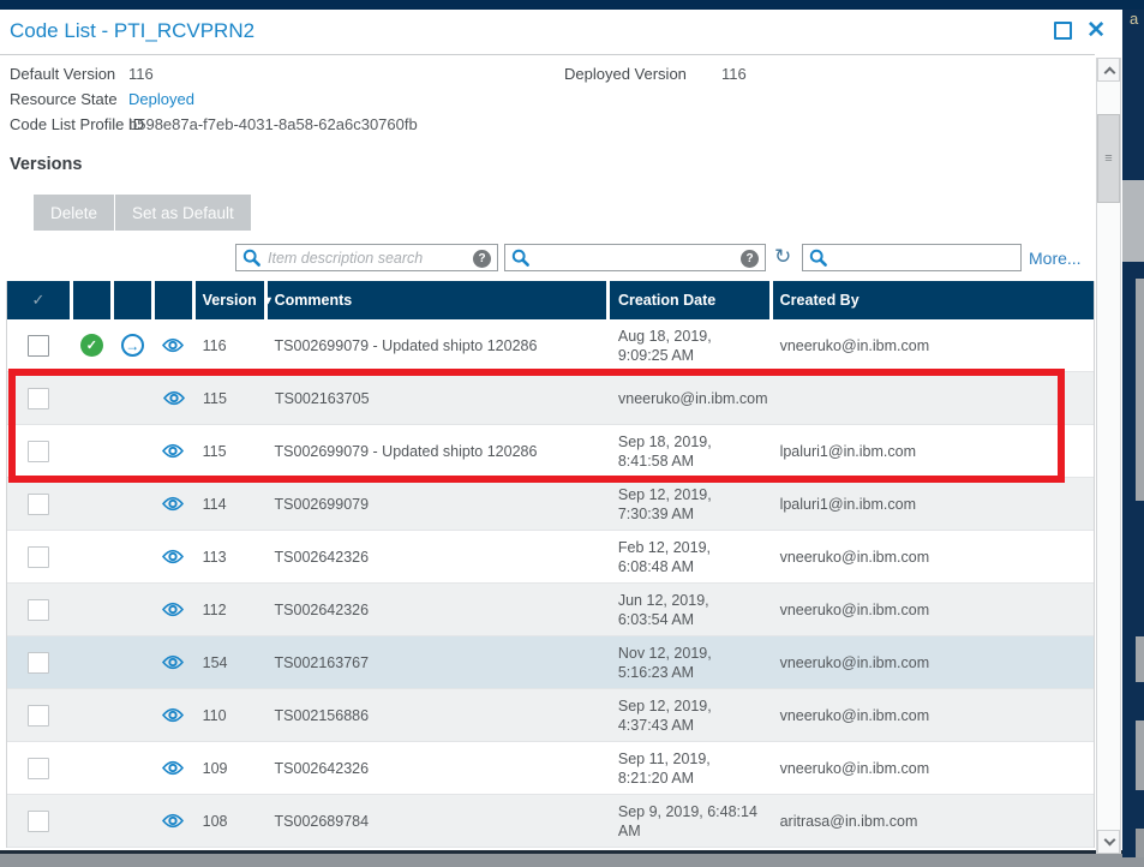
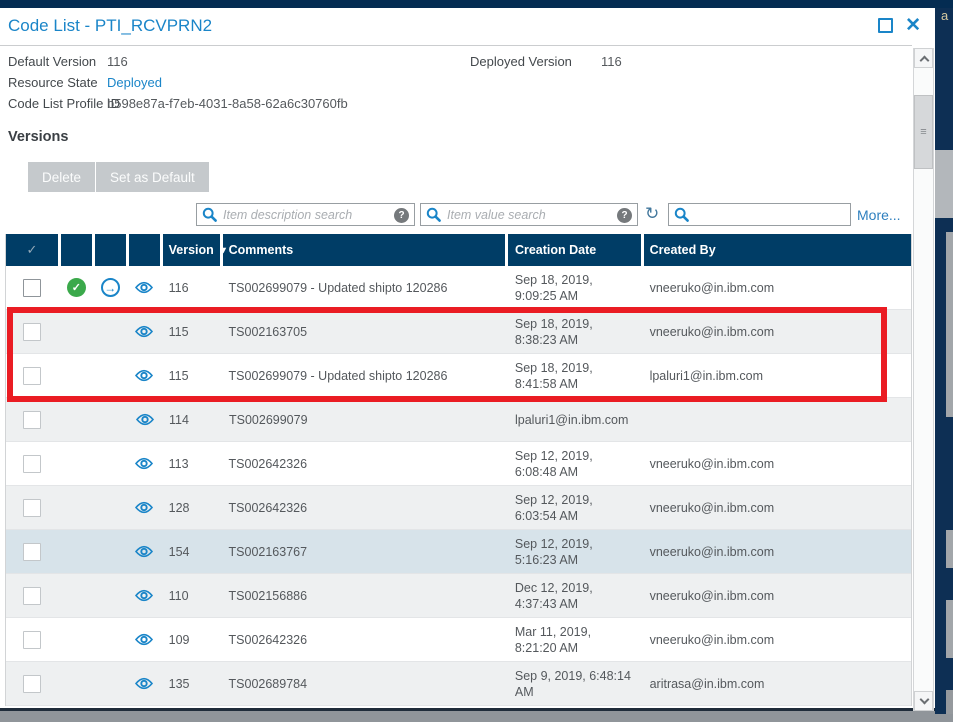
  a
  Code List - PTI_RCVPRN2
  ✕
  Default Version
  116
  Deployed Version
  116
  Resource State
  Deployed
  Code List Profile ID
  b598e87a-f7eb-4031-8a58-62a6c30760fb
  Versions
  Delete
  Set as Default
  Item description search
  ?
+ Item value search
  ?
  ↻
  More...
  ✓
  Version
  ▾
  Comments
  Creation Date
  Created By
  ✓
  →
  116
  TS002699079 - Updated shipto 120286
- Aug 18, 2019, 9:09:25 AM
+ Sep 18, 2019, 9:09:25 AM
  vneeruko@in.ibm.com
  115
  TS002163705
+ Sep 18, 2019, 8:38:23 AM
  vneeruko@in.ibm.com
  115
  TS002699079 - Updated shipto 120286
  Sep 18, 2019, 8:41:58 AM
  lpaluri1@in.ibm.com
  114
  TS002699079
- Sep 12, 2019, 7:30:39 AM
  lpaluri1@in.ibm.com
  113
  TS002642326
- Feb 12, 2019, 6:08:48 AM
+ Sep 12, 2019, 6:08:48 AM
  vneeruko@in.ibm.com
- 112
+ 128
  TS002642326
- Jun 12, 2019, 6:03:54 AM
+ Sep 12, 2019, 6:03:54 AM
  vneeruko@in.ibm.com
  154
  TS002163767
- Nov 12, 2019, 5:16:23 AM
+ Sep 12, 2019, 5:16:23 AM
  vneeruko@in.ibm.com
  110
  TS002156886
- Sep 12, 2019, 4:37:43 AM
+ Dec 12, 2019, 4:37:43 AM
  vneeruko@in.ibm.com
  109
  TS002642326
- Sep 11, 2019, 8:21:20 AM
+ Mar 11, 2019, 8:21:20 AM
  vneeruko@in.ibm.com
- 108
+ 135
  TS002689784
  Sep 9, 2019, 6:48:14 AM
  aritrasa@in.ibm.com
  ≡
